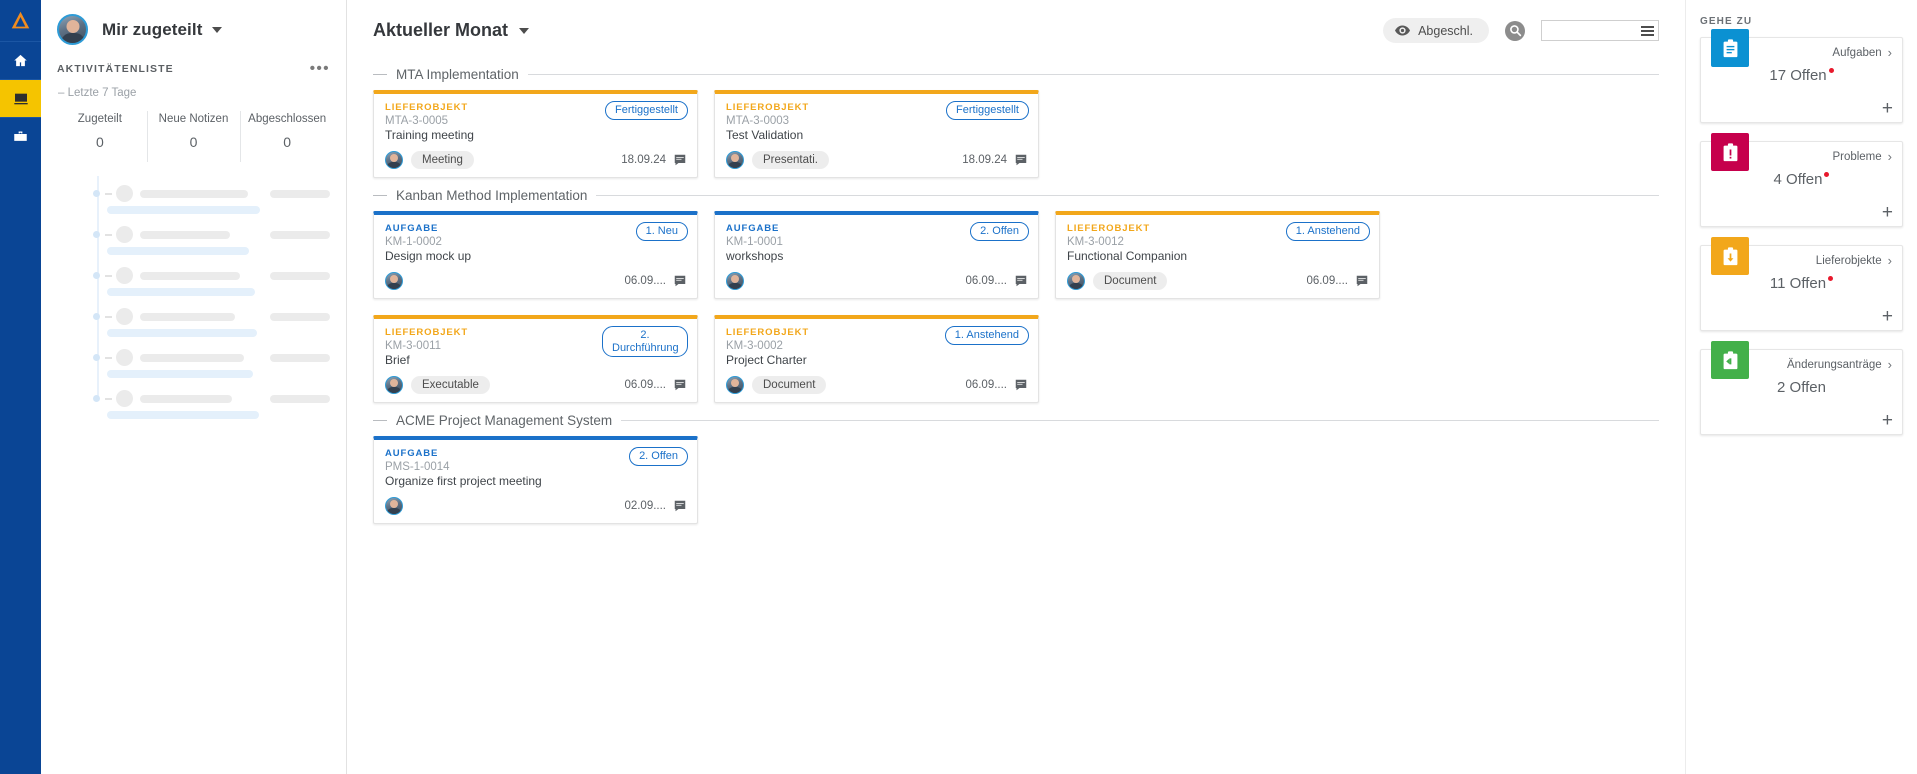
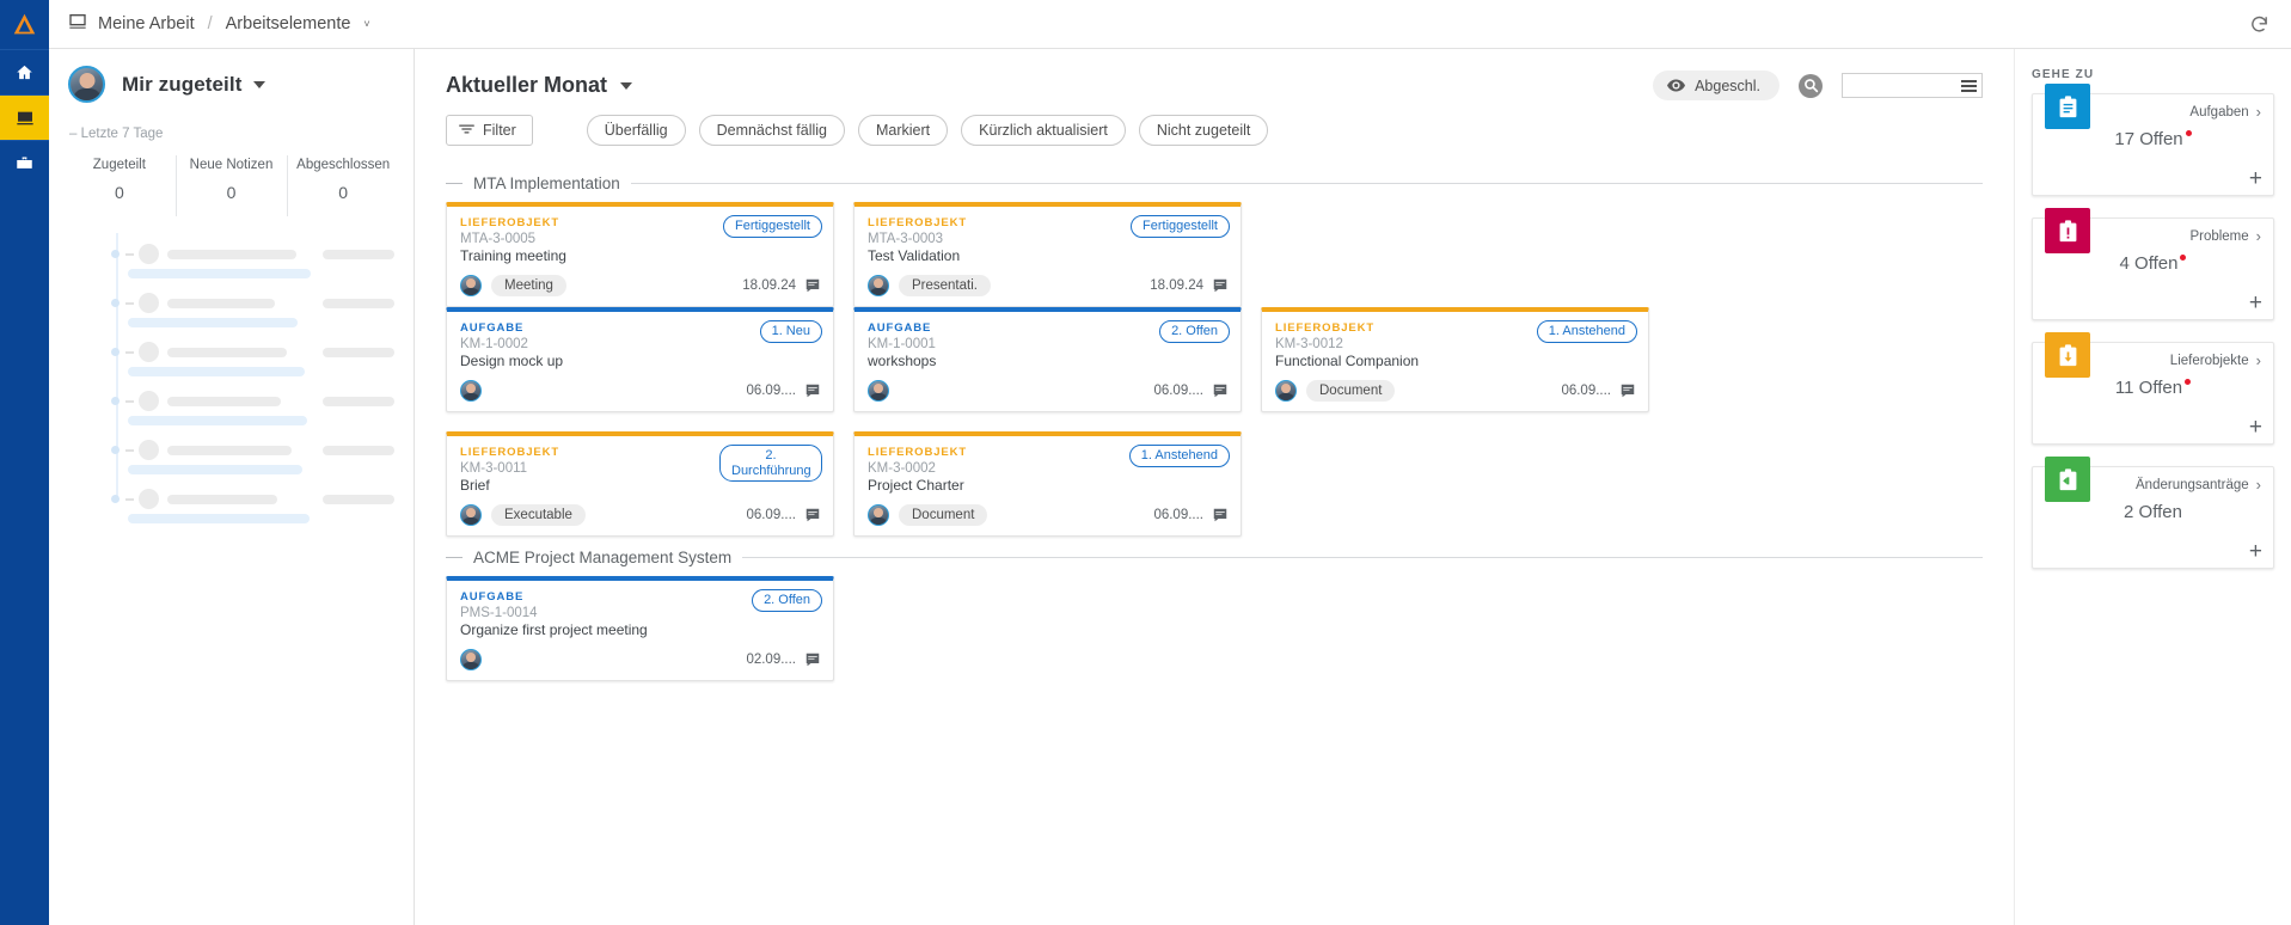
+ Meine Arbeit
+ /
+ Arbeitselemente
+ ˅
  Mir zugeteilt
- AKTIVITÄTENLISTE
- •••
  – Letzte 7 Tage
  Zugeteilt
  0
  Neue Notizen
  0
  Abgeschlossen
  0
  Aktueller Monat
  Abgeschl.
+ Filter
+ Überfällig
+ Demnächst fällig
+ Markiert
+ Kürzlich aktualisiert
+ Nicht zugeteilt
  MTA Implementation
  LIEFEROBJEKT
  MTA-3-0005
  Training meeting
  Fertiggestellt
  Meeting
  18.09.24
  LIEFEROBJEKT
  MTA-3-0003
  Test Validation
  Fertiggestellt
  Presentati.
  18.09.24
- Kanban Method Implementation
  AUFGABE
  KM-1-0002
  Design mock up
  1. Neu
  06.09....
  AUFGABE
  KM-1-0001
  workshops
  2. Offen
  06.09....
  LIEFEROBJEKT
  KM-3-0012
  Functional Companion
  1. Anstehend
  Document
  06.09....
  LIEFEROBJEKT
  KM-3-0011
  Brief
  2. Durchführung
  Executable
  06.09....
  LIEFEROBJEKT
  KM-3-0002
  Project Charter
  1. Anstehend
  Document
  06.09....
  ACME Project Management System
  AUFGABE
  PMS-1-0014
  Organize first project meeting
  2. Offen
  02.09....
  GEHE ZU
  Aufgaben
  ›
  17 Offen
  +
  Probleme
  ›
  4 Offen
  +
  Lieferobjekte
  ›
  11 Offen
  +
  Änderungsanträge
  ›
  2 Offen
  +
